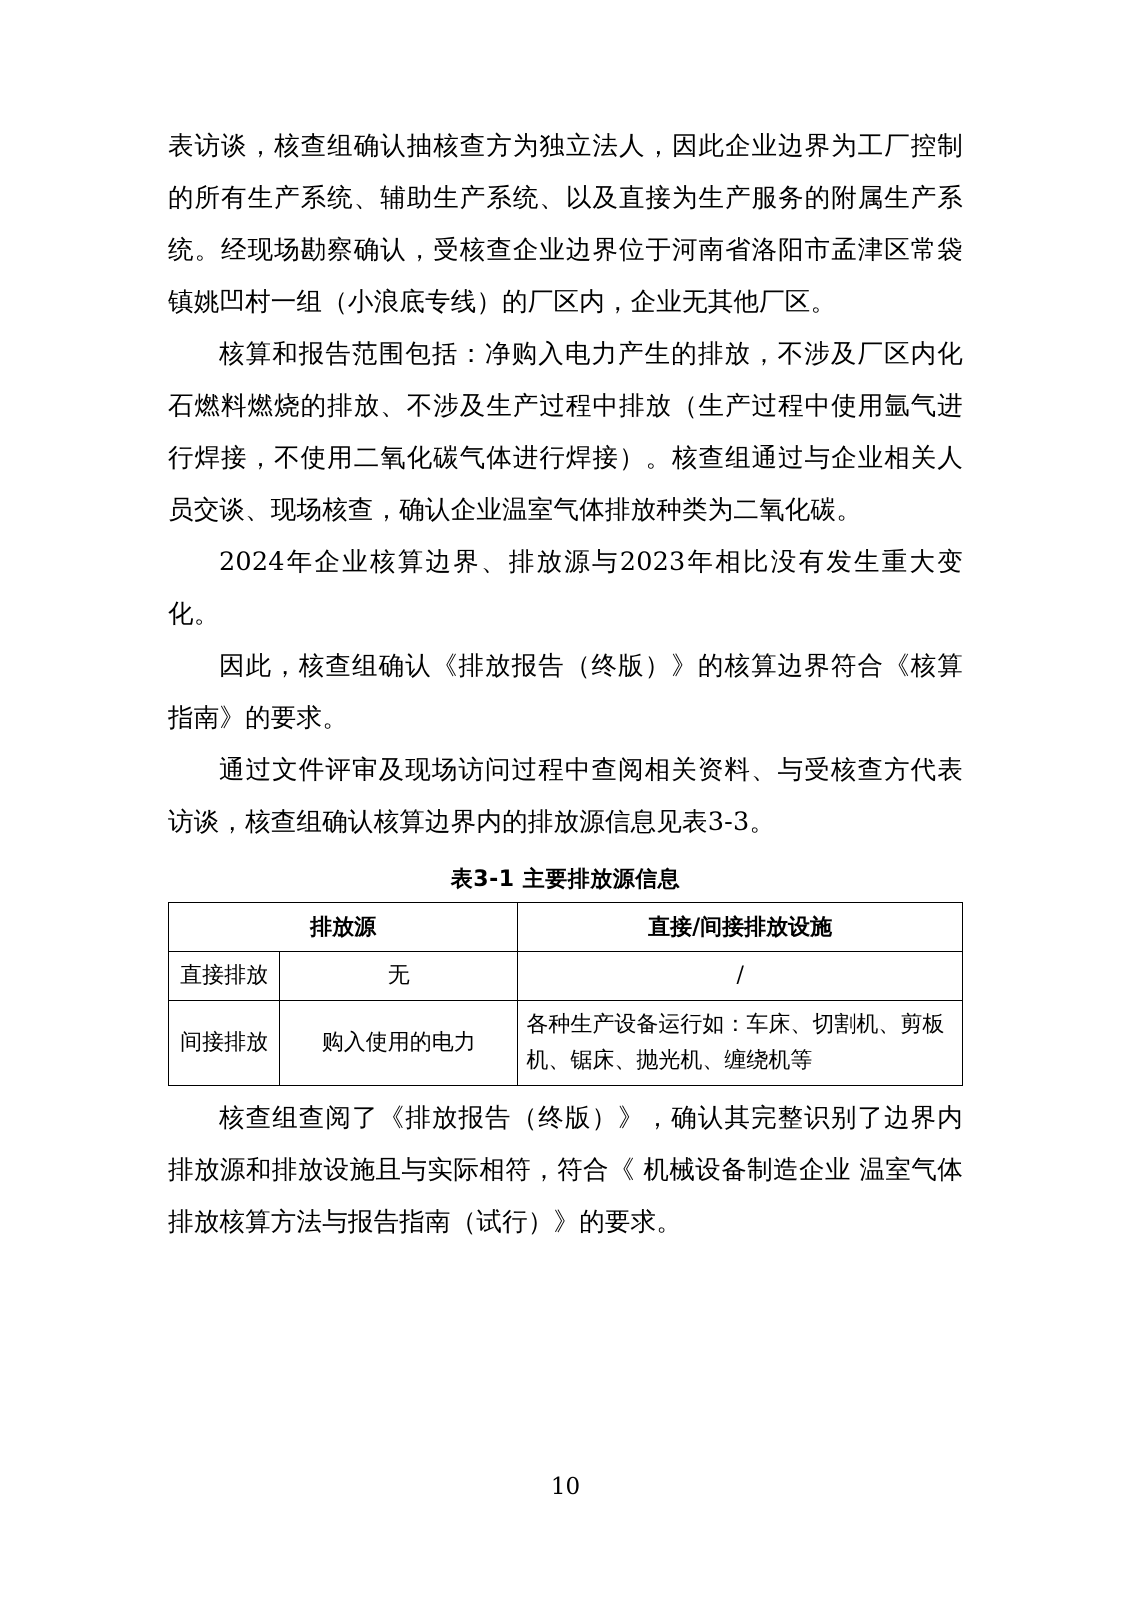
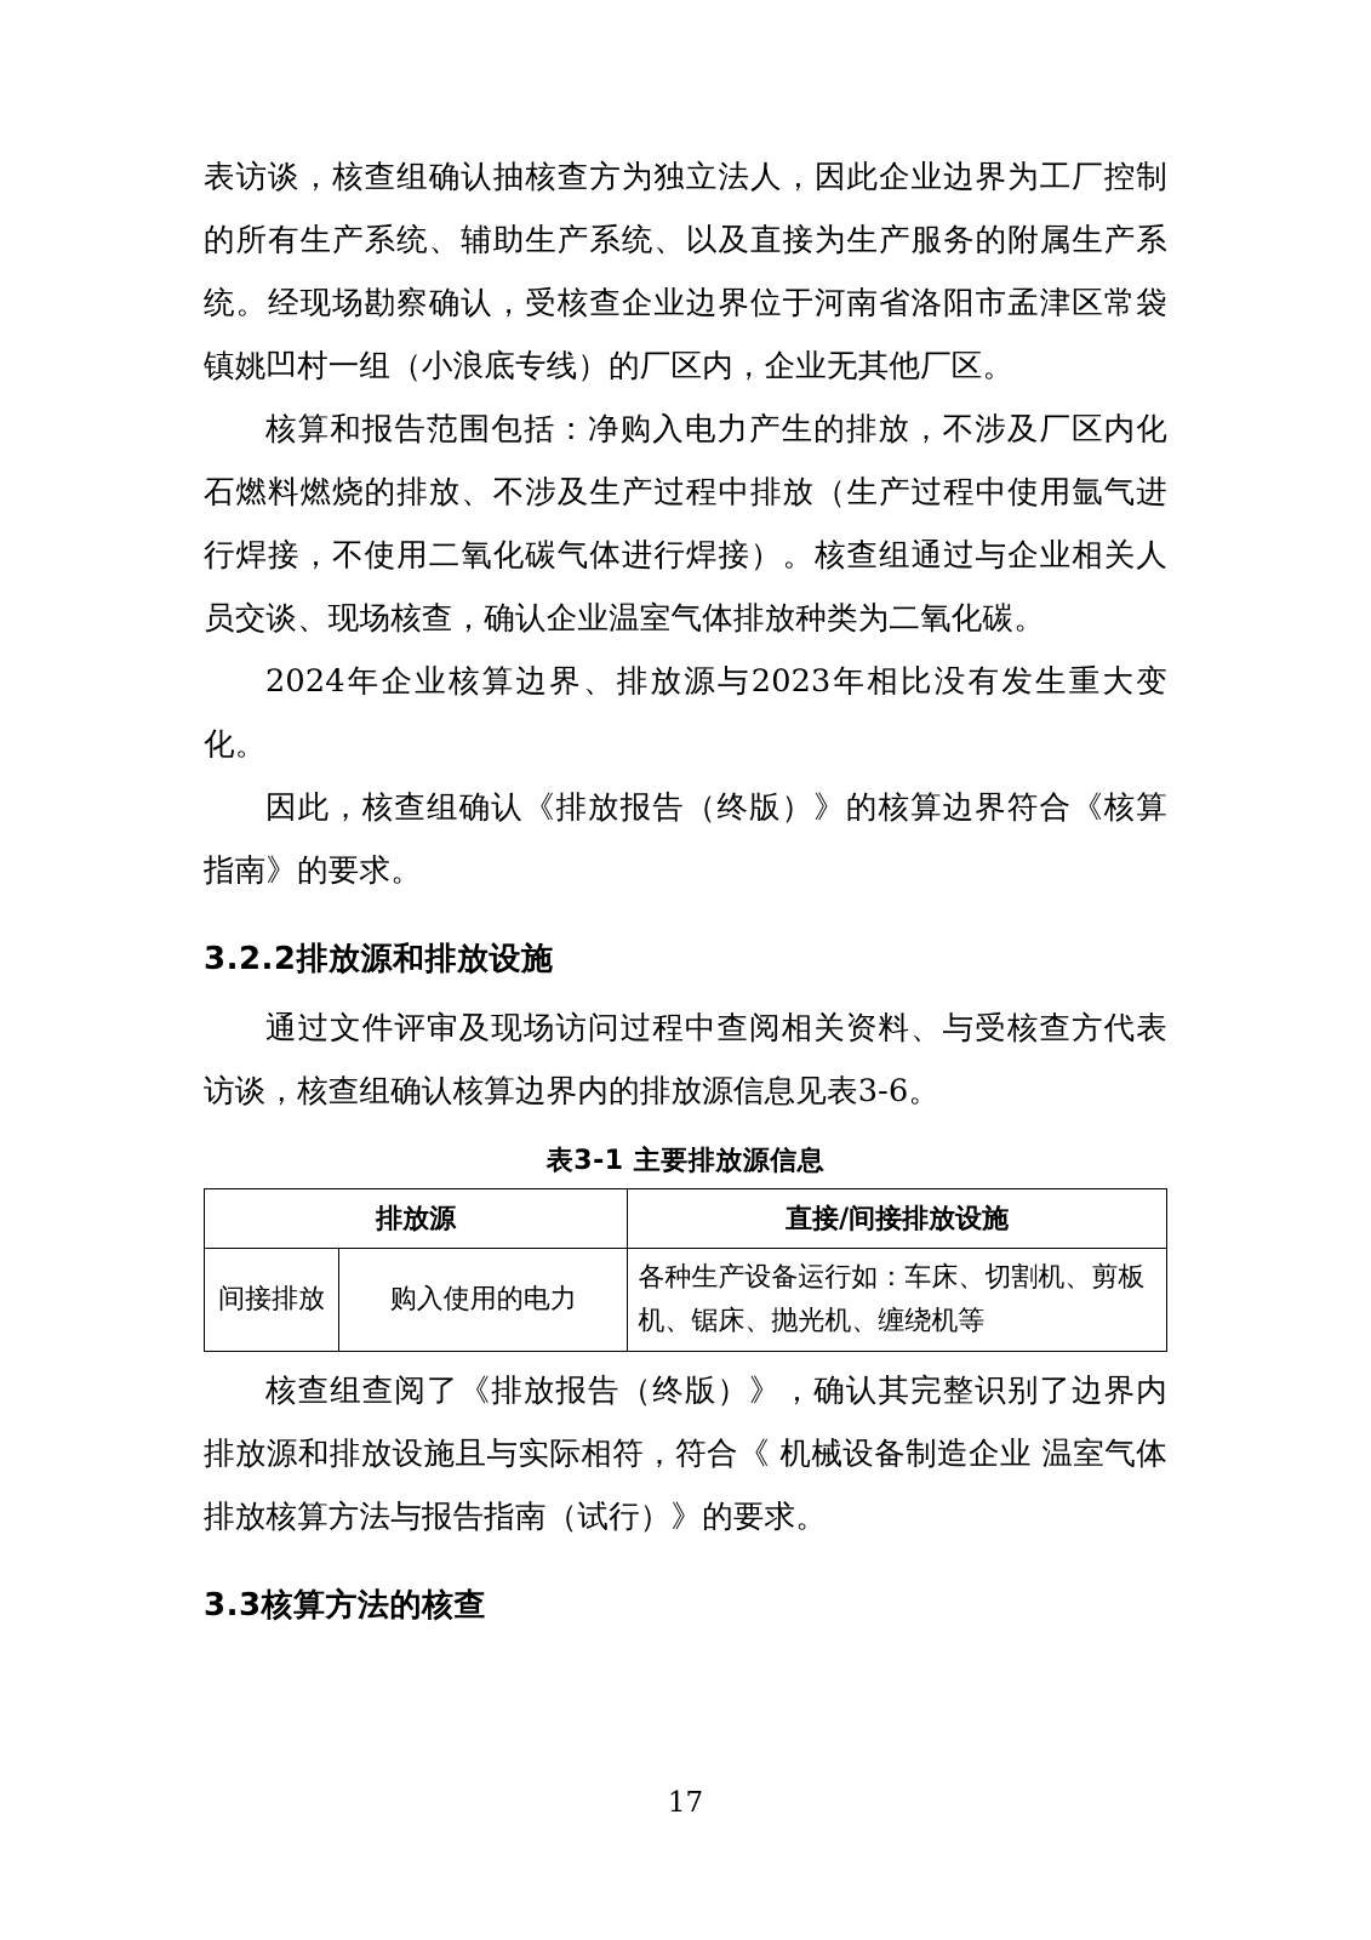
  表访谈，核查组确认抽核查方为独立法人，因此企业边界为工厂控制的所有生产系统、辅助生产系统、以及直接为生产服务的附属生产系统。经现场勘察确认，受核查企业边界位于河南省洛阳市孟津区常袋镇姚凹村一组（小浪底专线）的厂区内，企业无其他厂区。
  核算和报告范围包括：净购入电力产生的排放，不涉及厂区内化石燃料燃烧的排放、不涉及生产过程中排放（生产过程中使用氩气进行焊接，不使用二氧化碳气体进行焊接）。核查组通过与企业相关人员交谈、现场核查，确认企业温室气体排放种类为二氧化碳。
  2024年企业核算边界、排放源与2023年相比没有发生重大变化。
  因此，核查组确认《排放报告（终版）》的核算边界符合《核算指南》的要求。
+ 3.2.2排放源和排放设施
- 通过文件评审及现场访问过程中查阅相关资料、与受核查方代表访谈，核查组确认核算边界内的排放源信息见表3-3。
+ 通过文件评审及现场访问过程中查阅相关资料、与受核查方代表访谈，核查组确认核算边界内的排放源信息见表3-6。
  表3-1 主要排放源信息
  排放源	直接/间接排放设施
- 直接排放	无	/
  间接排放	购入使用的电力	各种生产设备运行如：车床、切割机、剪板机、锯床、抛光机、缠绕机等
  核查组查阅了《排放报告（终版）》，确认其完整识别了边界内排放源和排放设施且与实际相符，符合《 机械设备制造企业 温室气体排放核算方法与报告指南（试行）》的要求。
+ 3.3核算方法的核查
- 10
+ 17
